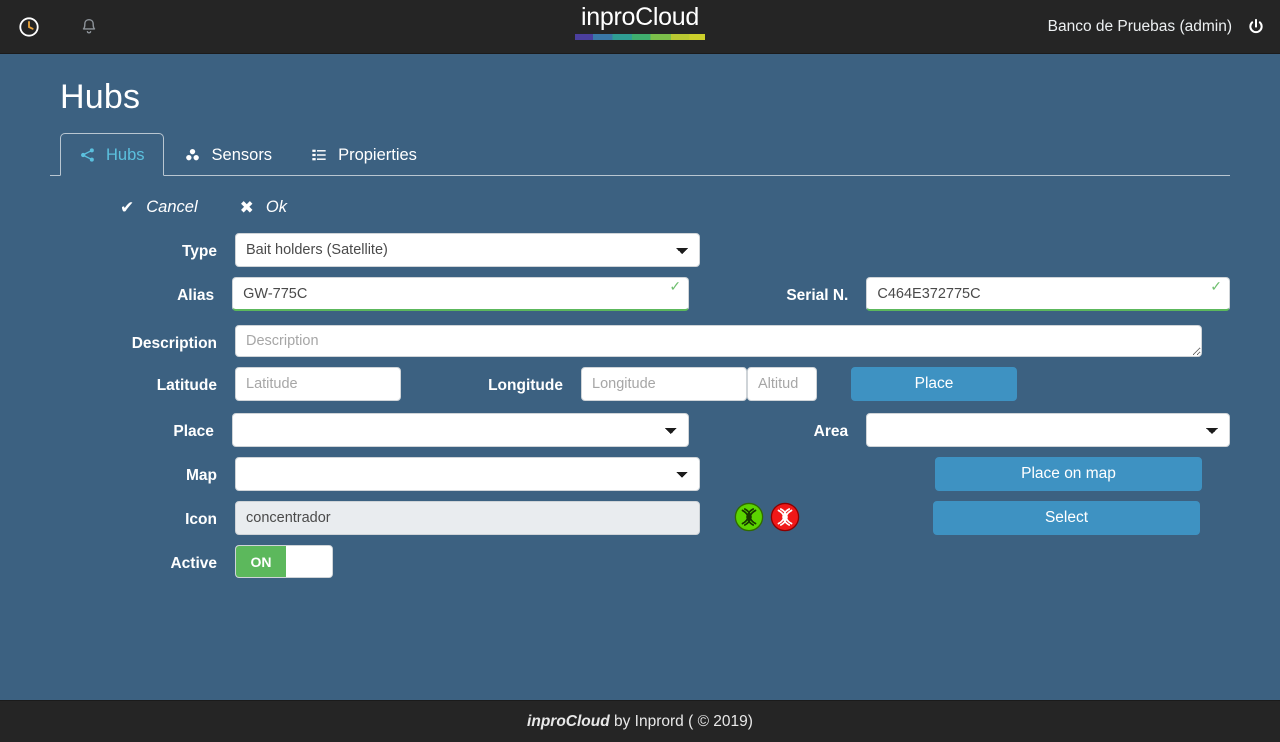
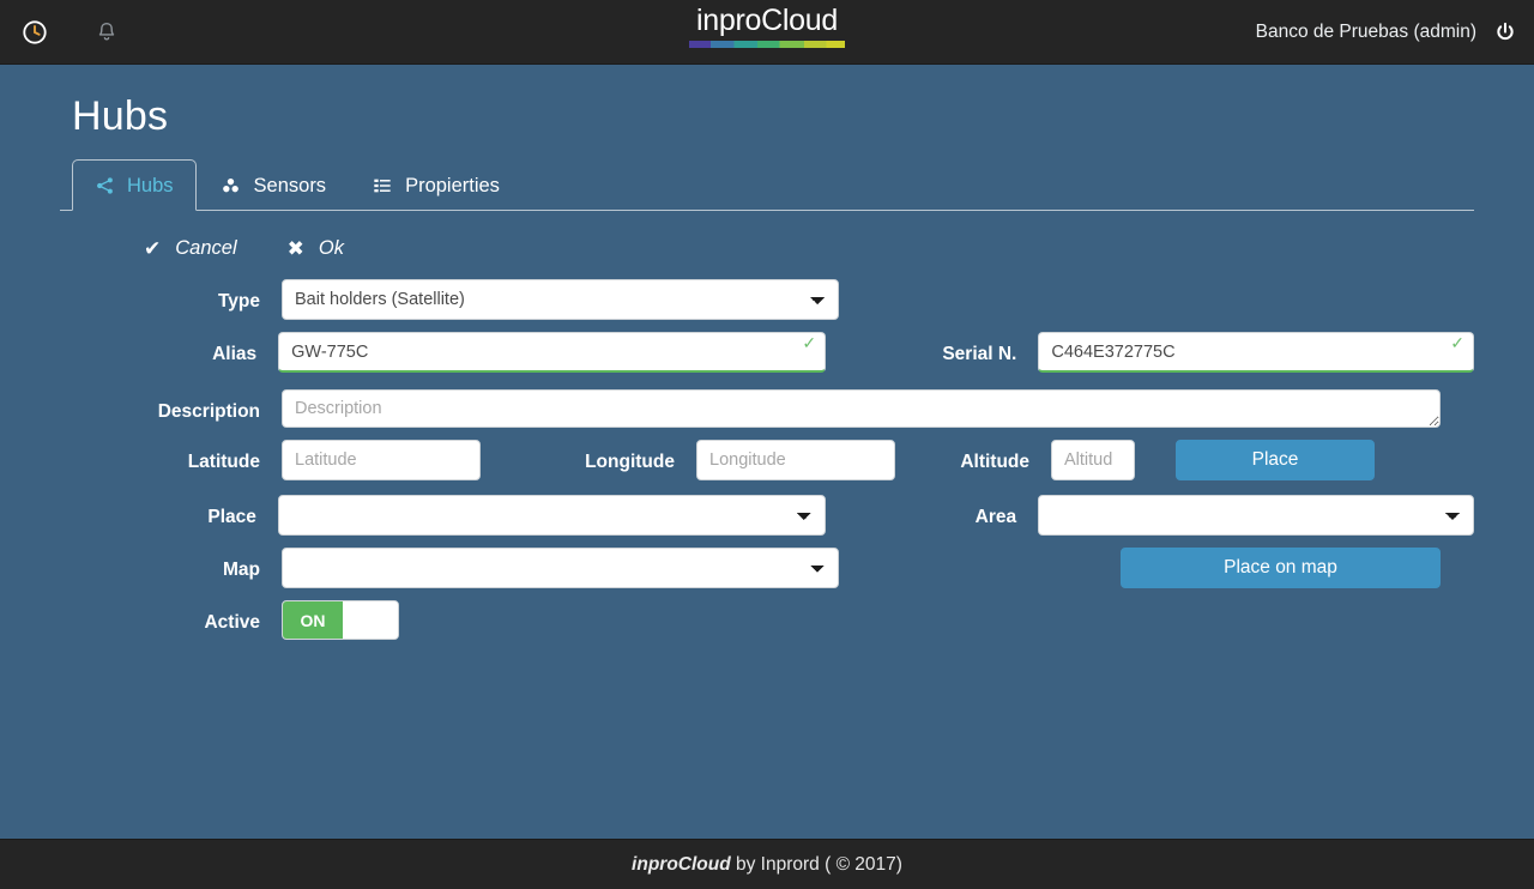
  inproCloud
  Banco de Pruebas (admin)
  Hubs
  Hubs
  Sensors
  Propierties
  ✔
  Cancel
  ✖
  Ok
  Type
  Bait holders (Satellite)
  Alias
  GW-775C
  ✓
  Serial N.
  C464E372775C
  ✓
  Description
  Description
  Latitude
  Latitude
  Longitude
  Longitude
+ Altitude
  Altitud
  Place
  Place
  Area
  Map
  Place on map
- Icon
- concentrador
- Select
  Active
  ON
- inproCloud by Inprord ( © 2019)
+ inproCloud by Inprord ( © 2017)
